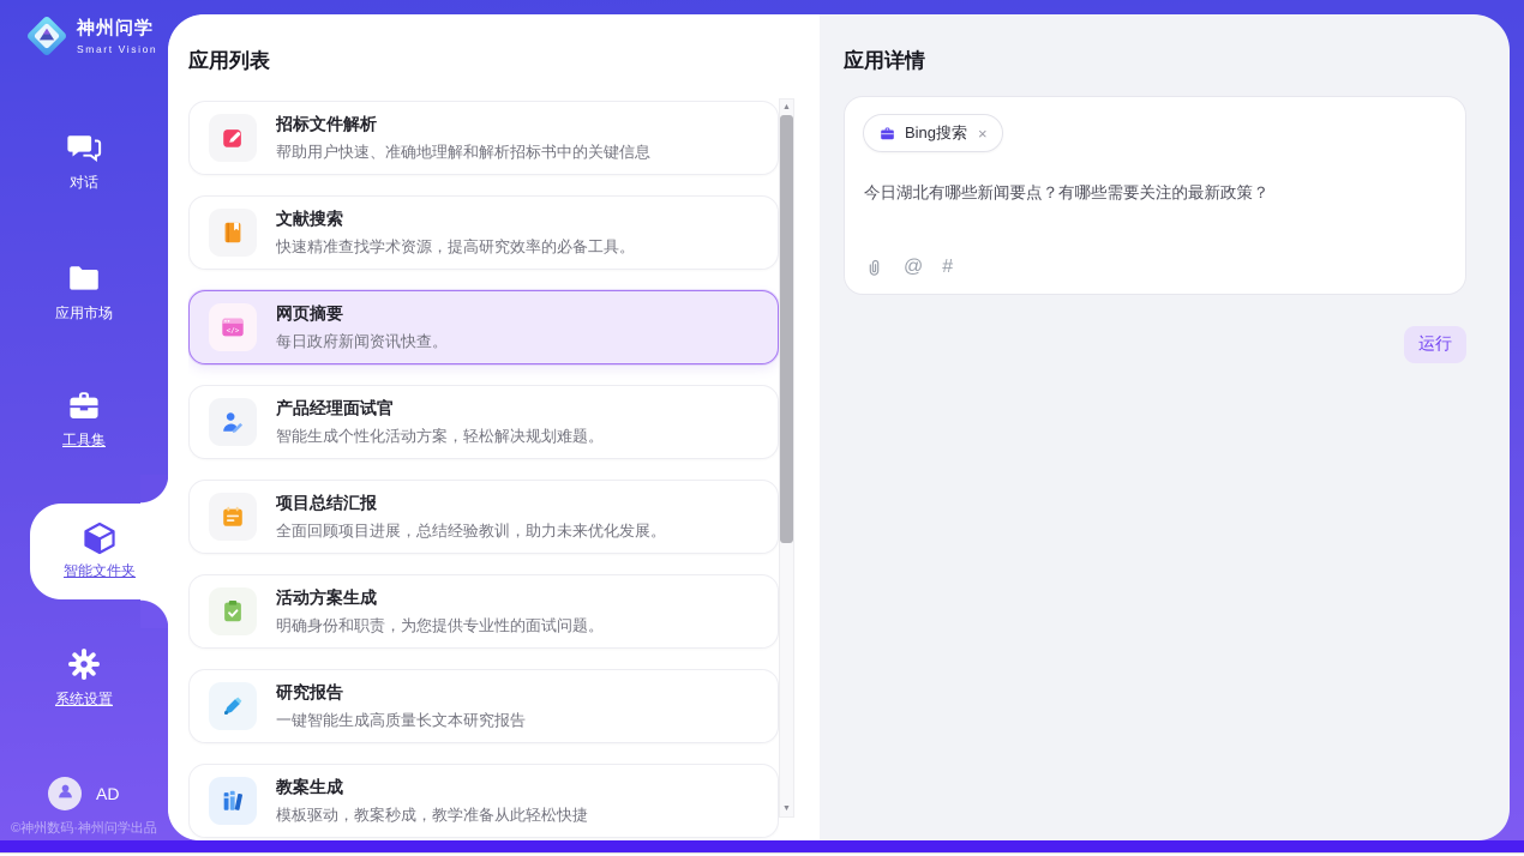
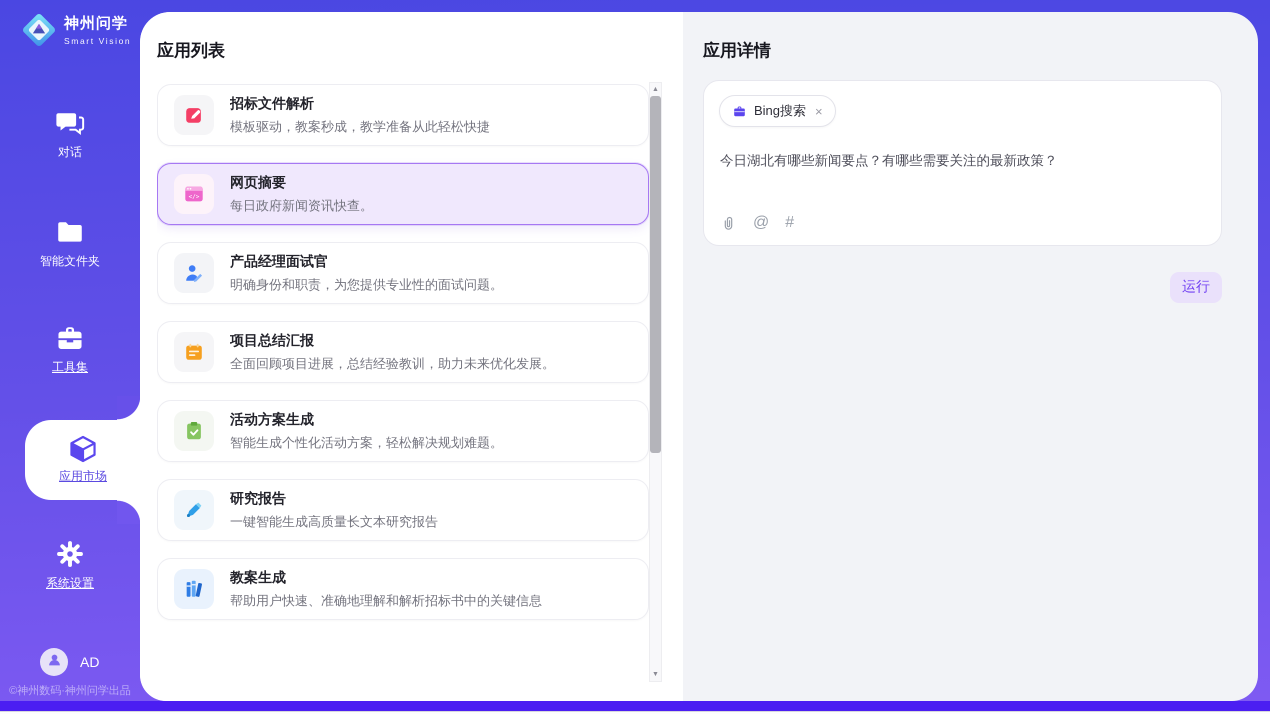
  神州问学
  Smart Vision
  对话
- 应用市场
+ 智能文件夹
  工具集
- 智能文件夹
+ 应用市场
  系统设置
  AD
  ©神州数码·神州问学出品
  应用列表
  招标文件解析
- 帮助用户快速、准确地理解和解析招标书中的关键信息
+ 模板驱动，教案秒成，教学准备从此轻松快捷
- 文献搜索
- 快速精准查找学术资源，提高研究效率的必备工具。
  网页摘要
  每日政府新闻资讯快查。
  产品经理面试官
- 智能生成个性化活动方案，轻松解决规划难题。
+ 明确身份和职责，为您提供专业性的面试问题。
  项目总结汇报
  全面回顾项目进展，总结经验教训，助力未来优化发展。
  活动方案生成
- 明确身份和职责，为您提供专业性的面试问题。
+ 智能生成个性化活动方案，轻松解决规划难题。
  研究报告
  一键智能生成高质量长文本研究报告
  教案生成
- 模板驱动，教案秒成，教学准备从此轻松快捷
+ 帮助用户快速、准确地理解和解析招标书中的关键信息
  应用详情
  Bing搜索
  ×
  今日湖北有哪些新闻要点？有哪些需要关注的最新政策？
  @
  #
  运行
